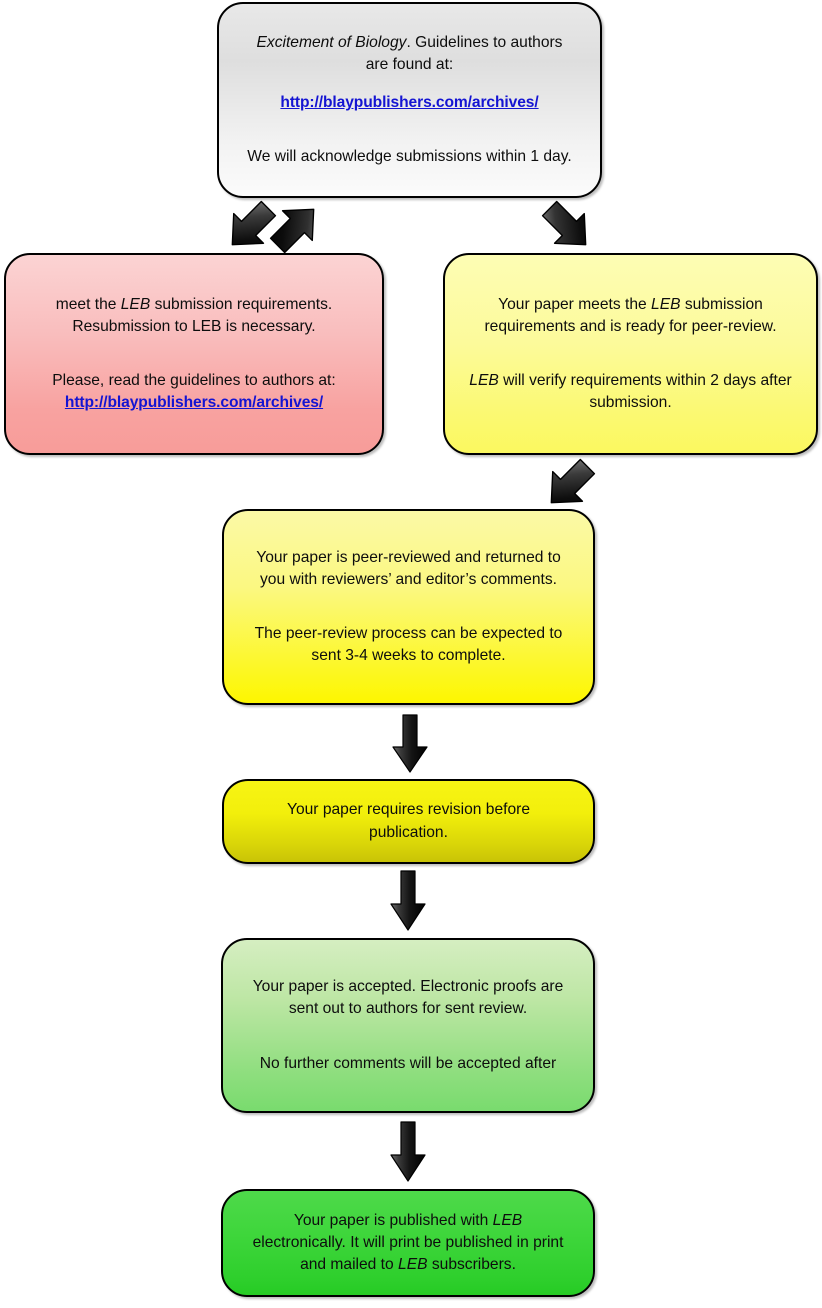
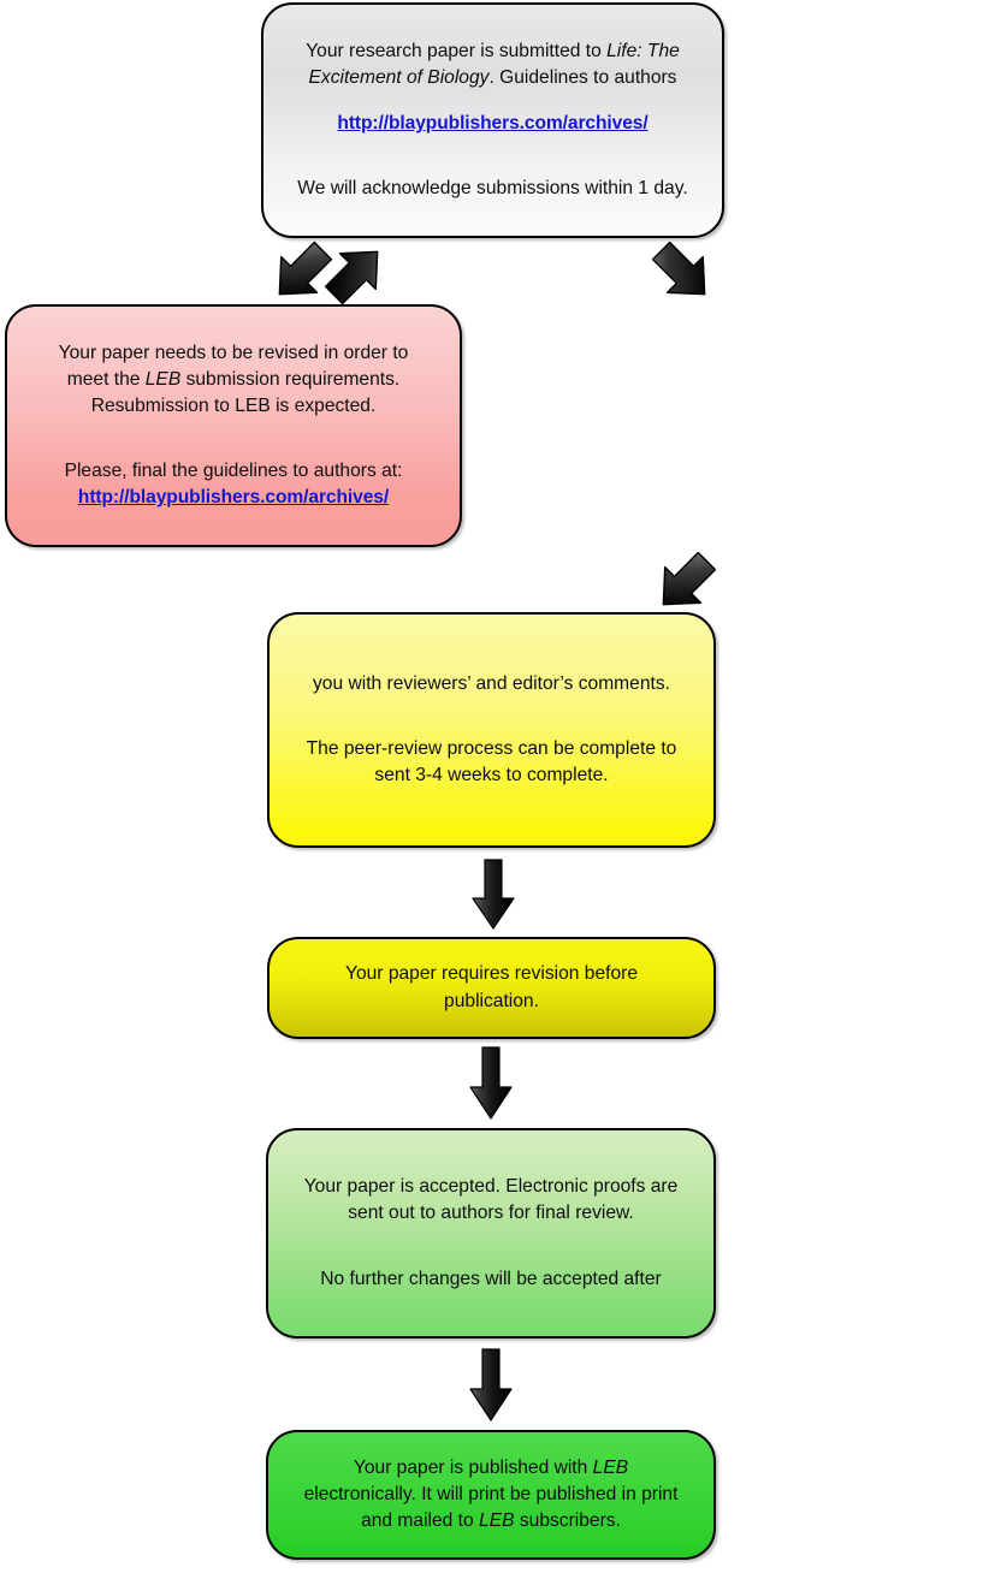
+ Your research paper is submitted to Life: The
  Excitement of Biology. Guidelines to authors
- are found at:
  http://blaypublishers.com/archives/
  We will acknowledge submissions within 1 day.
+ Your paper needs to be revised in order to
  meet the LEB submission requirements.
- Resubmission to LEB is necessary.
+ Resubmission to LEB is expected.
- Please, read the guidelines to authors at:
+ Please, final the guidelines to authors at:
  http://blaypublishers.com/archives/
- Your paper meets the LEB submission
- requirements and is ready for peer-review.
- LEB will verify requirements within 2 days after
- submission.
- Your paper is peer-reviewed and returned to
  you with reviewers’ and editor’s comments.
- The peer-review process can be expected to
+ The peer-review process can be complete to
  sent 3-4 weeks to complete.
  Your paper requires revision before
  publication.
  Your paper is accepted. Electronic proofs are
- sent out to authors for sent review.
+ sent out to authors for final review.
- No further comments will be accepted after
+ No further changes will be accepted after
  Your paper is published with LEB
  electronically. It will print be published in print
  and mailed to LEB subscribers.
